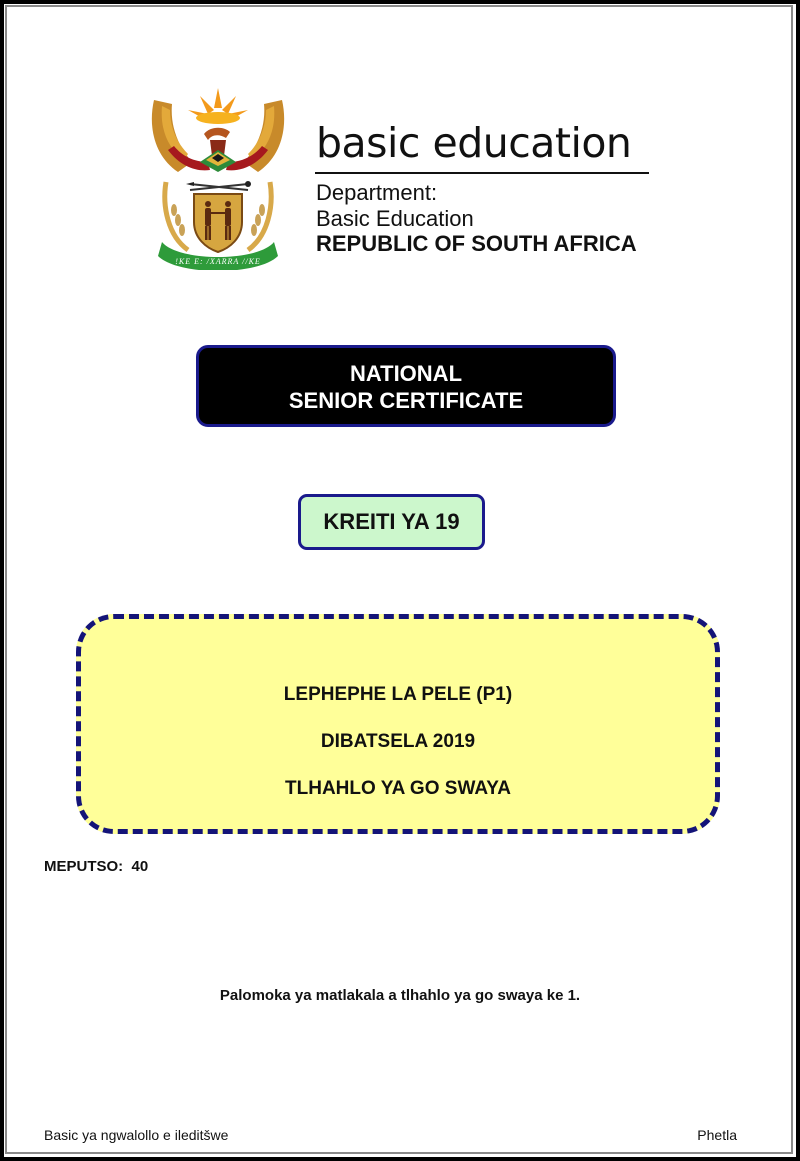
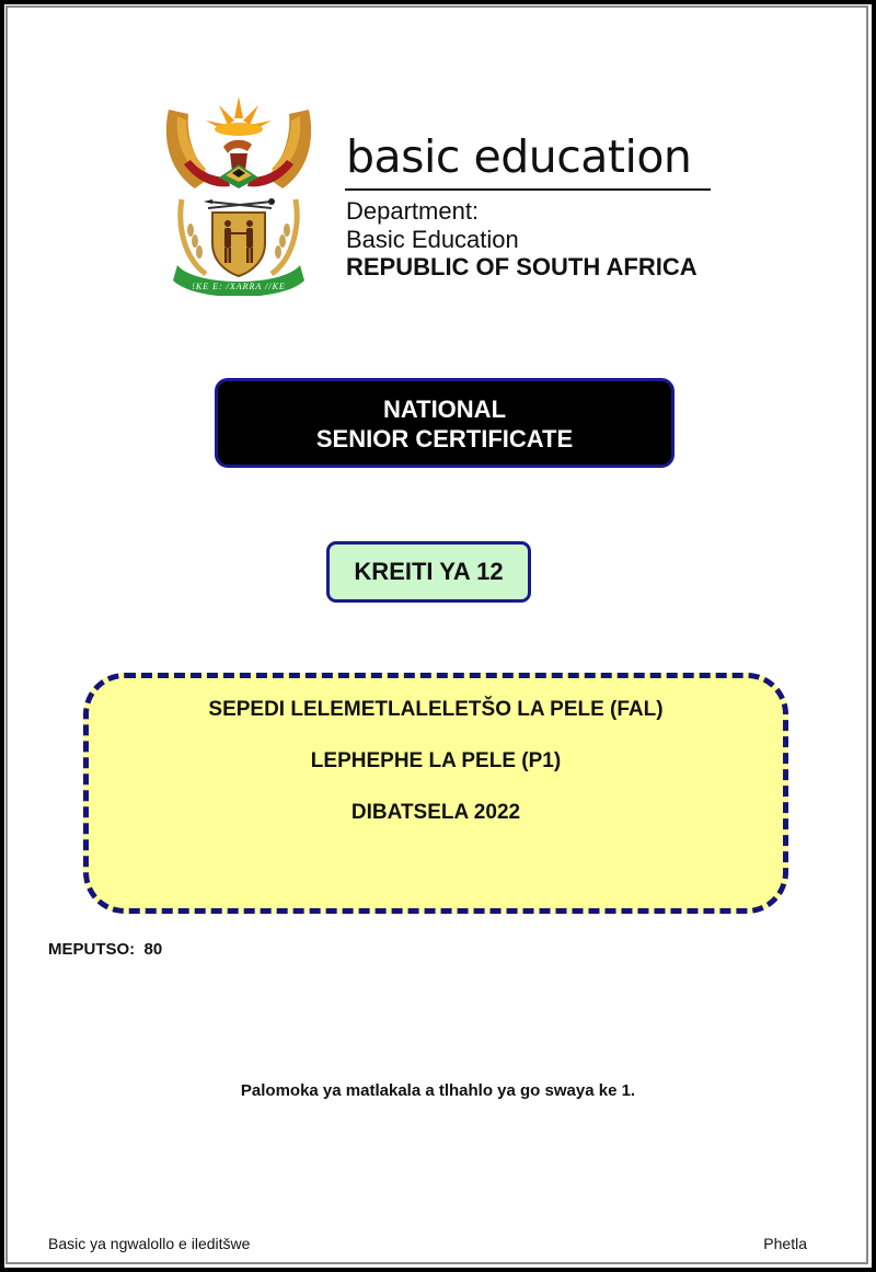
  !KE E: /XARRA //KE
  basic education
  Department:
  Basic Education
  REPUBLIC OF SOUTH AFRICA
  NATIONAL
  SENIOR CERTIFICATE
- KREITI YA 19
+ KREITI YA 12
+ SEPEDI LELEMETLALELETŠO LA PELE (FAL)
  LEPHEPHE LA PELE (P1)
- DIBATSELA 2019
+ DIBATSELA 2022
- TLHAHLO YA GO SWAYA
- MEPUTSO: 40
+ MEPUTSO: 80
  Palomoka ya matlakala a tlhahlo ya go swaya ke 1.
  Basic ya ngwalollo e ileditšwe
  Phetla
